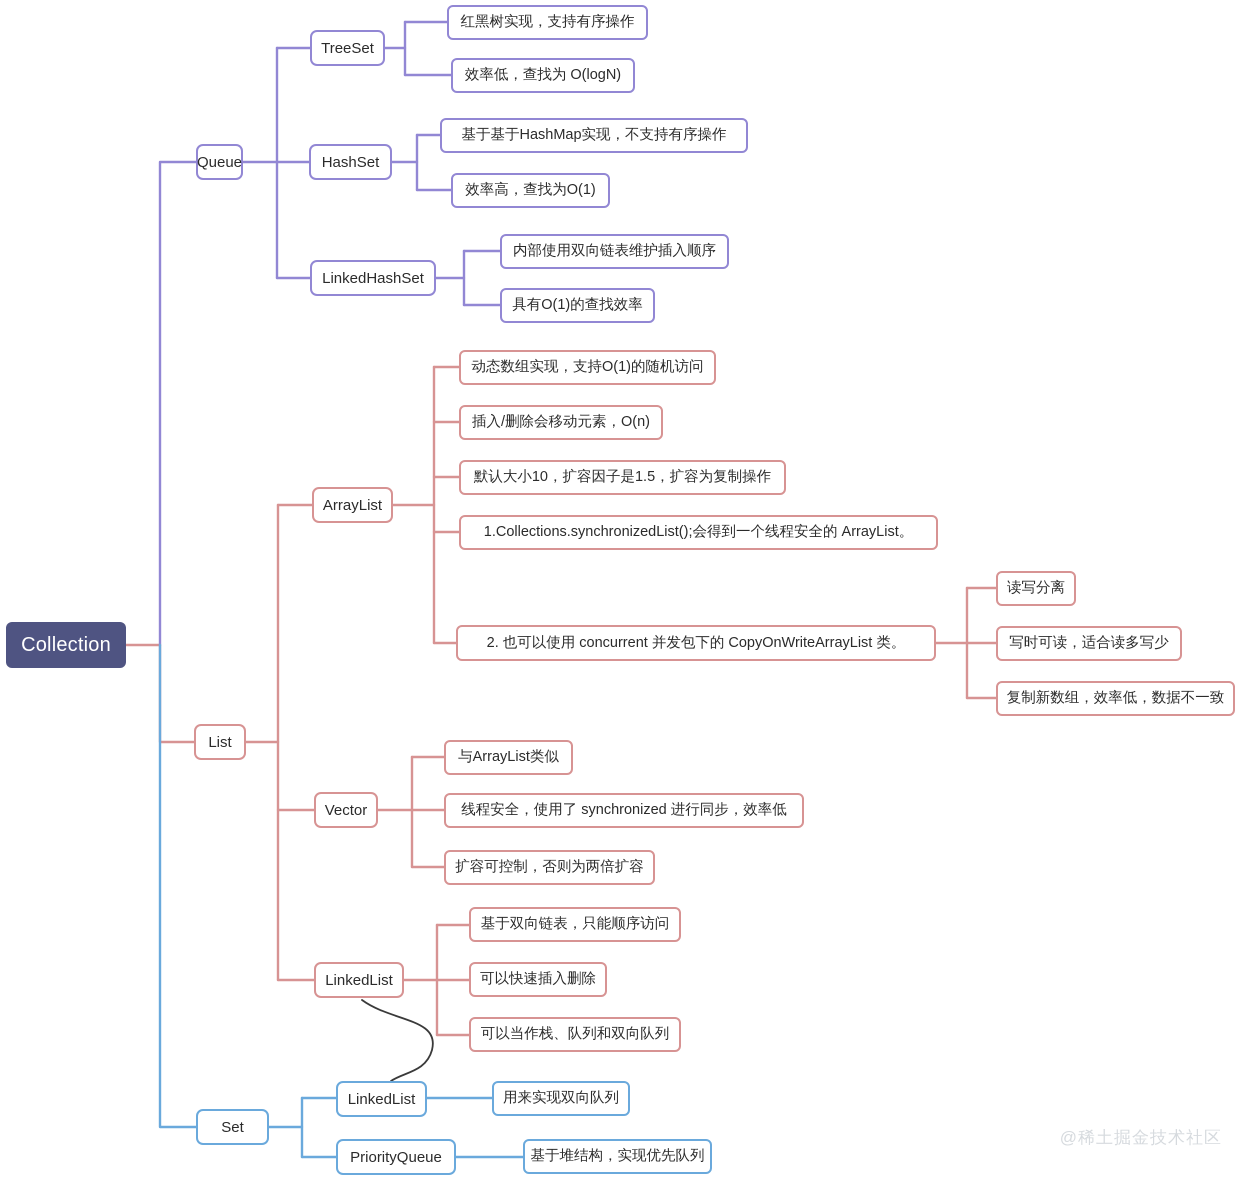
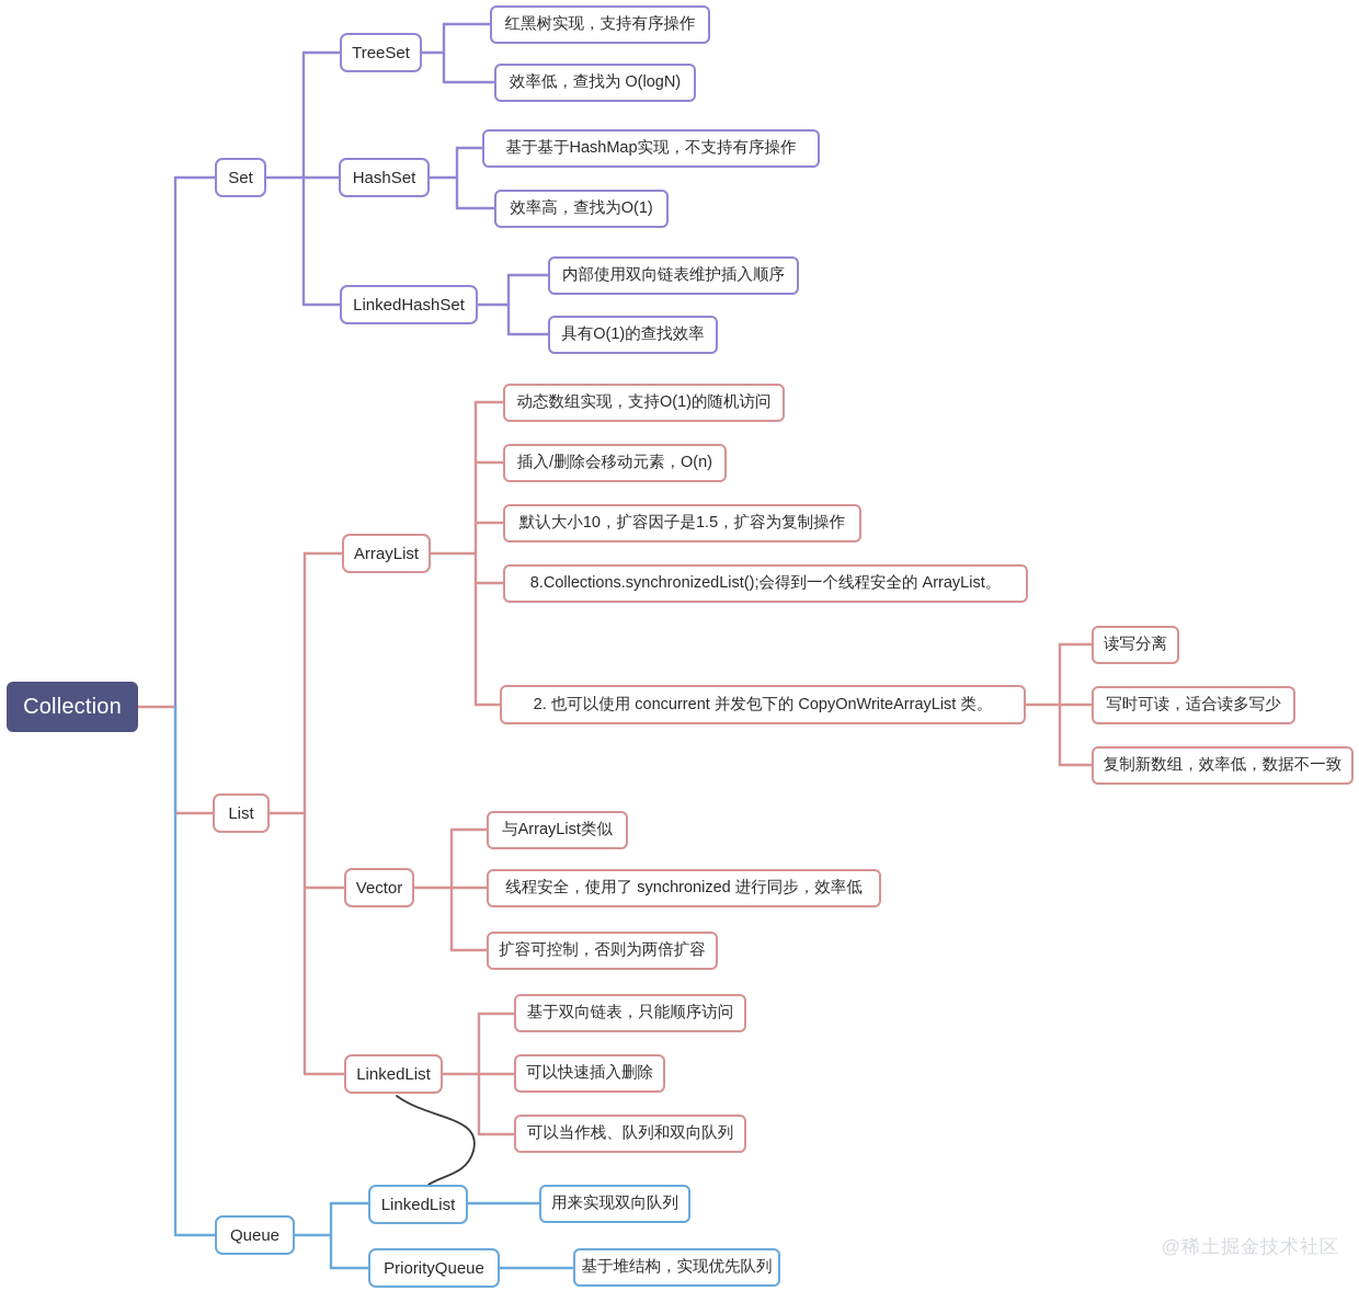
  Collection
- Queue
+ Set
  TreeSet
  红黑树实现，支持有序操作
  效率低，查找为 O(logN)
  HashSet
  基于基于HashMap实现，不支持有序操作
  效率高，查找为O(1)
  LinkedHashSet
  内部使用双向链表维护插入顺序
  具有O(1)的查找效率
  List
  ArrayList
  动态数组实现，支持O(1)的随机访问
  插入/删除会移动元素，O(n)
  默认大小10，扩容因子是1.5，扩容为复制操作
- 1.Collections.synchronizedList();会得到一个线程安全的 ArrayList。
+ 8.Collections.synchronizedList();会得到一个线程安全的 ArrayList。
  2. 也可以使用 concurrent 并发包下的 CopyOnWriteArrayList 类。
  读写分离
  写时可读，适合读多写少
  复制新数组，效率低，数据不一致
  Vector
  与ArrayList类似
  线程安全，使用了 synchronized 进行同步，效率低
  扩容可控制，否则为两倍扩容
  LinkedList
  基于双向链表，只能顺序访问
  可以快速插入删除
  可以当作栈、队列和双向队列
- Set
+ Queue
  LinkedList
  用来实现双向队列
  PriorityQueue
  基于堆结构，实现优先队列
  @稀土掘金技术社区
